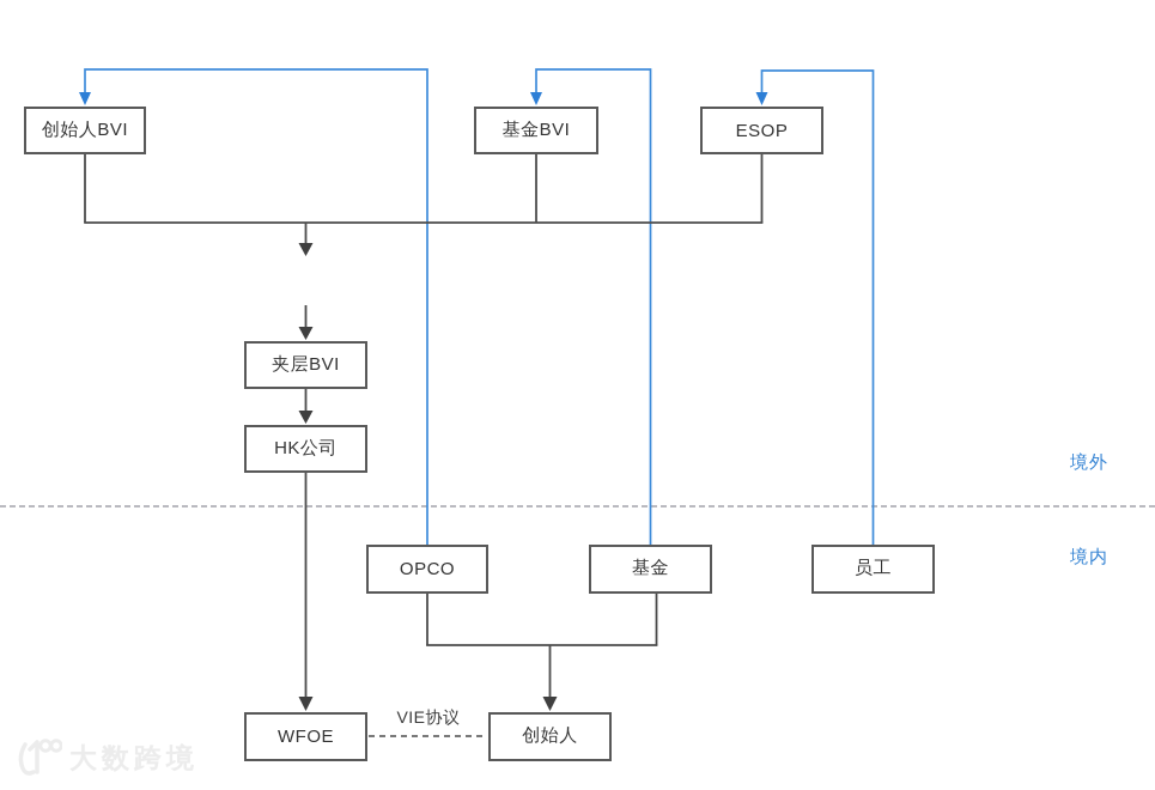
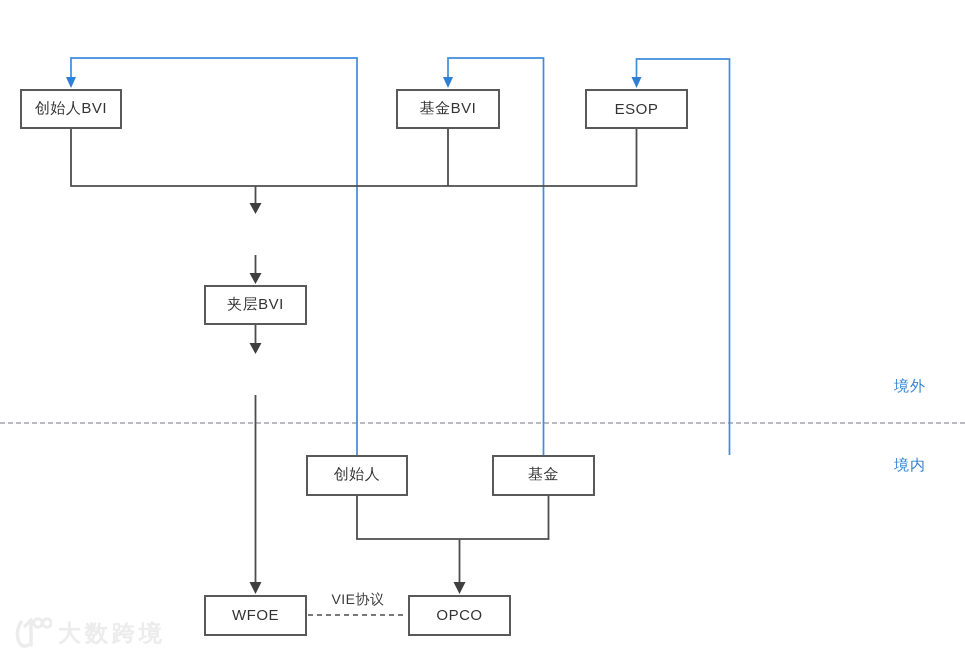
  创始人BVI
  基金BVI
  ESOP
  夹层BVI
- HK公司
- OPCO
+ 创始人
  基金
- 员工
  WFOE
- 创始人
+ OPCO
  境外
  境内
  VIE协议
